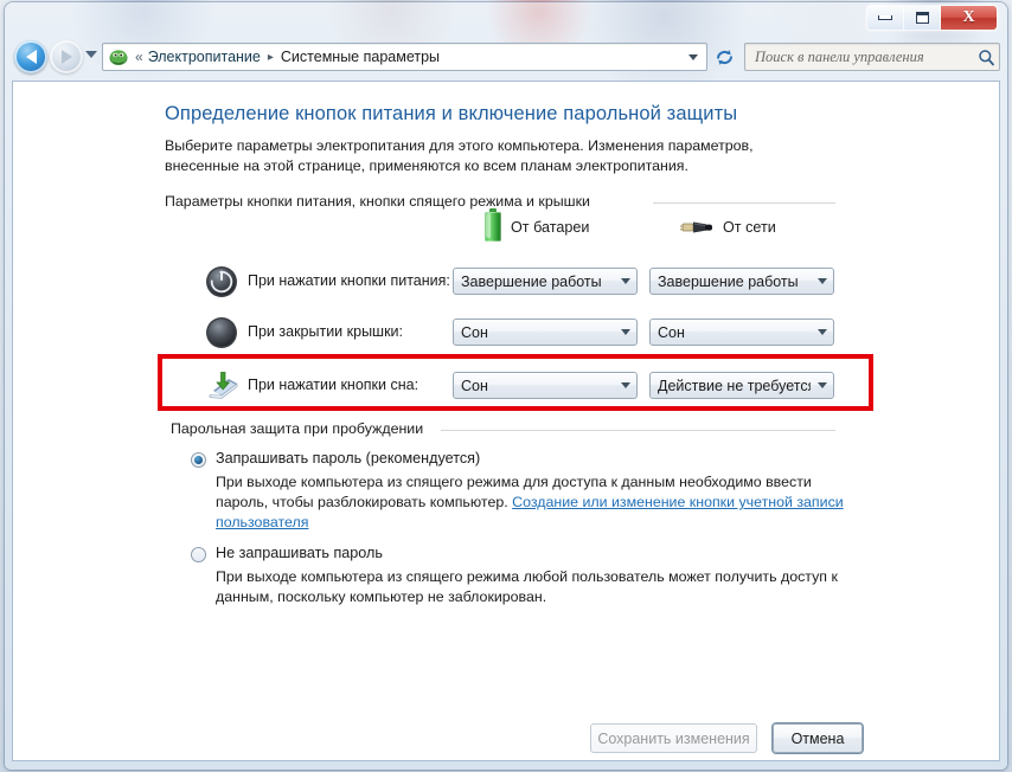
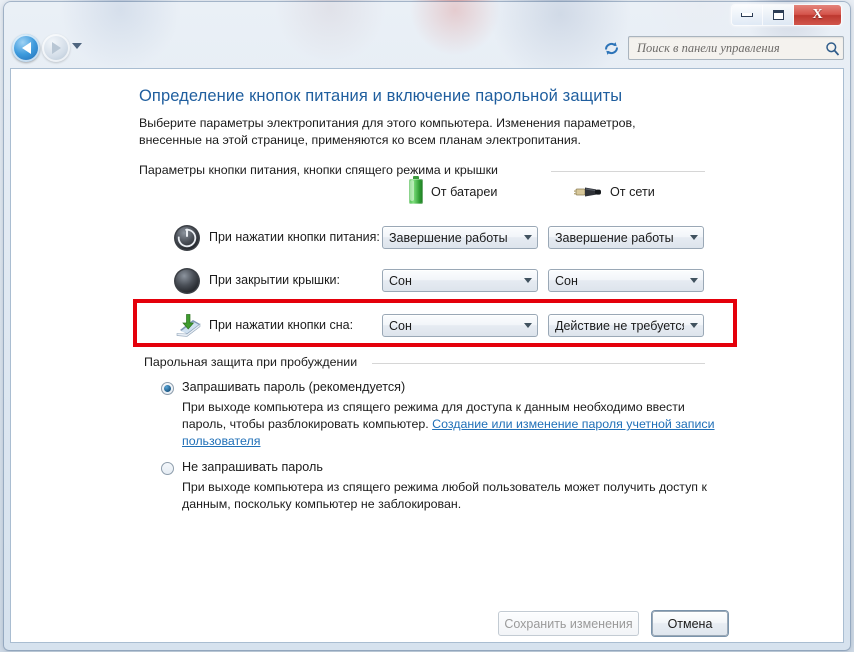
  X
- «
- Электропитание
- ▸
- Системные параметры
  Поиск в панели управления
  Определение кнопок питания и включение парольной защиты
  Выберите параметры электропитания для этого компьютера. Изменения параметров, внесенные на этой странице, применяются ко всем планам электропитания.
  Параметры кнопки питания, кнопки спящего режима и крышки
  От батареи
  От сети
  При нажатии кнопки питания:
  Завершение работы
  Завершение работы
  При закрытии крышки:
  Сон
  Сон
  При нажатии кнопки сна:
  Сон
  Действие не требуетс
  Парольная защита при пробуждении
  Запрашивать пароль (рекомендуется)
- При выходе компьютера из спящего режима для доступа к данным необходимо ввести пароль, чтобы разблокировать компьютер. Создание или изменение кнопки учетной записи пользователя
+ При выходе компьютера из спящего режима для доступа к данным необходимо ввести пароль, чтобы разблокировать компьютер. Создание или изменение пароля учетной записи пользователя
  Не запрашивать пароль
  При выходе компьютера из спящего режима любой пользователь может получить доступ к данным, поскольку компьютер не заблокирован.
  Сохранить изменения
  Отмена
